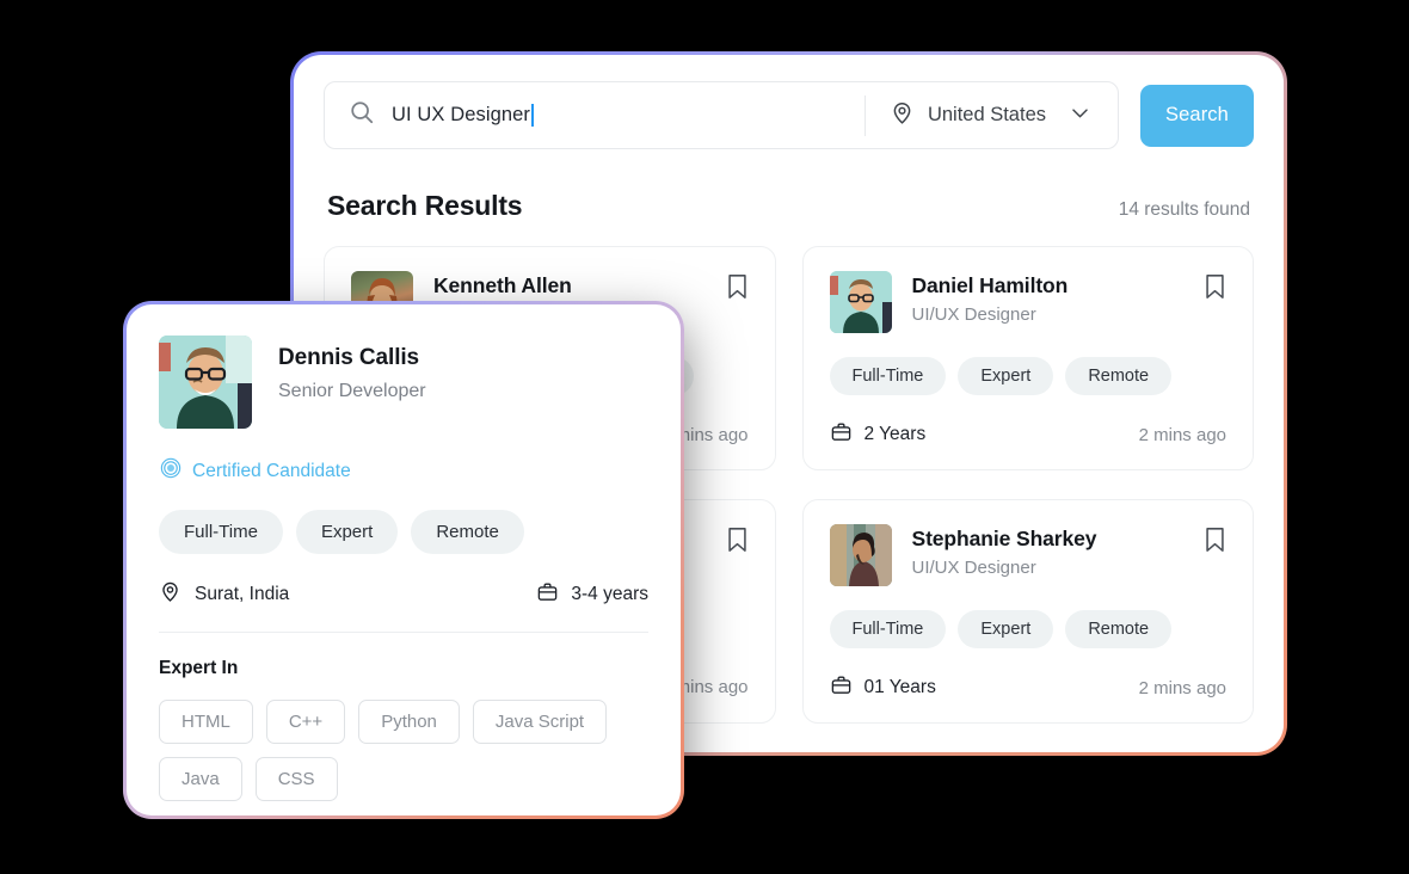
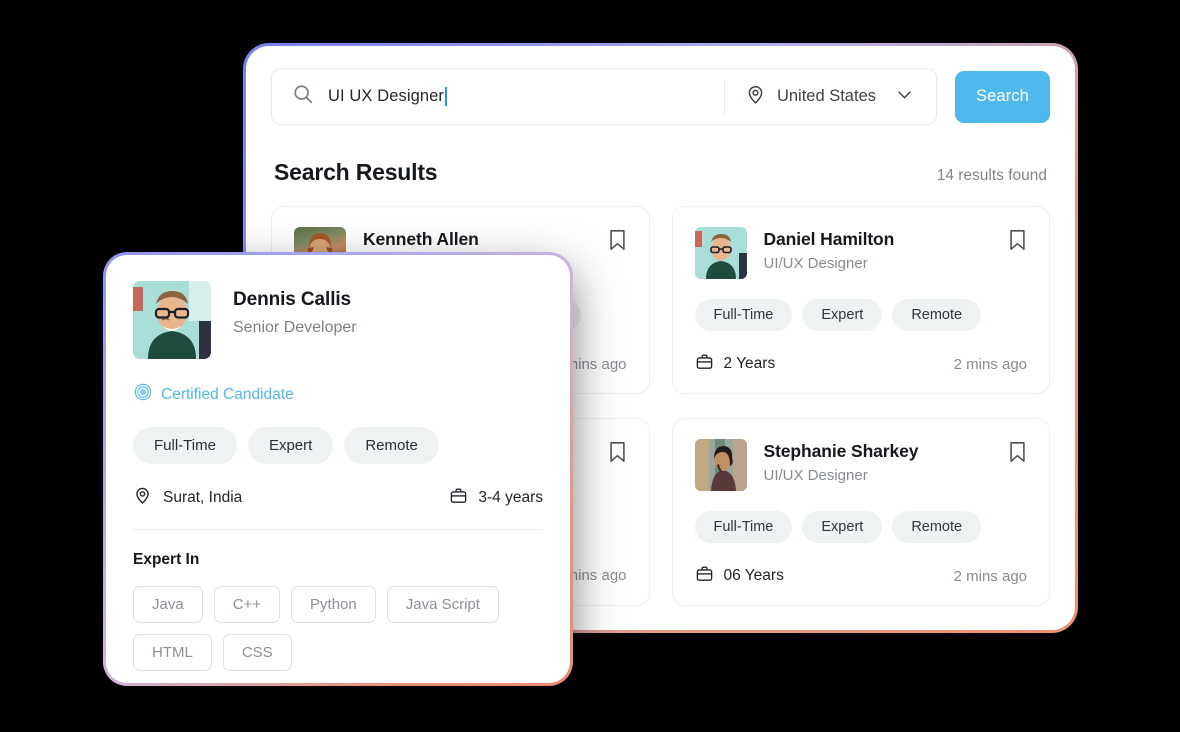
  UI UX Designer
  United States
  Search
  Search Results
  14 results found
  Kenneth Allen
  ins ago
  Daniel Hamilton
  UI/UX Designer
  Full-Time
  Expert
  Remote
  2 Years
  2 mins ago
  ins ago
  Stephanie Sharkey
  UI/UX Designer
  Full-Time
  Expert
  Remote
- 01 Years
+ 06 Years
  2 mins ago
  Dennis Callis
  Senior Developer
  Certified Candidate
  Full-Time
  Expert
  Remote
  Surat, India
  3-4 years
  Expert In
- HTML
+ Java
  C++
  Python
  Java Script
- Java
+ HTML
  CSS
